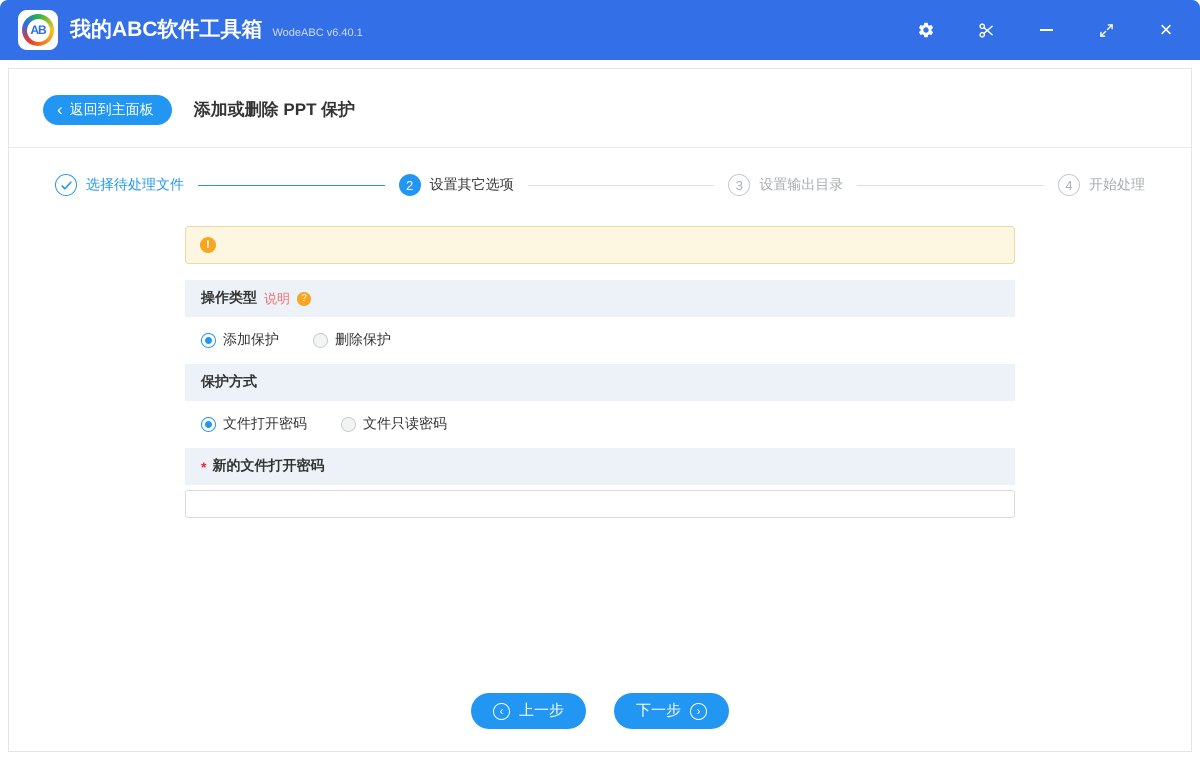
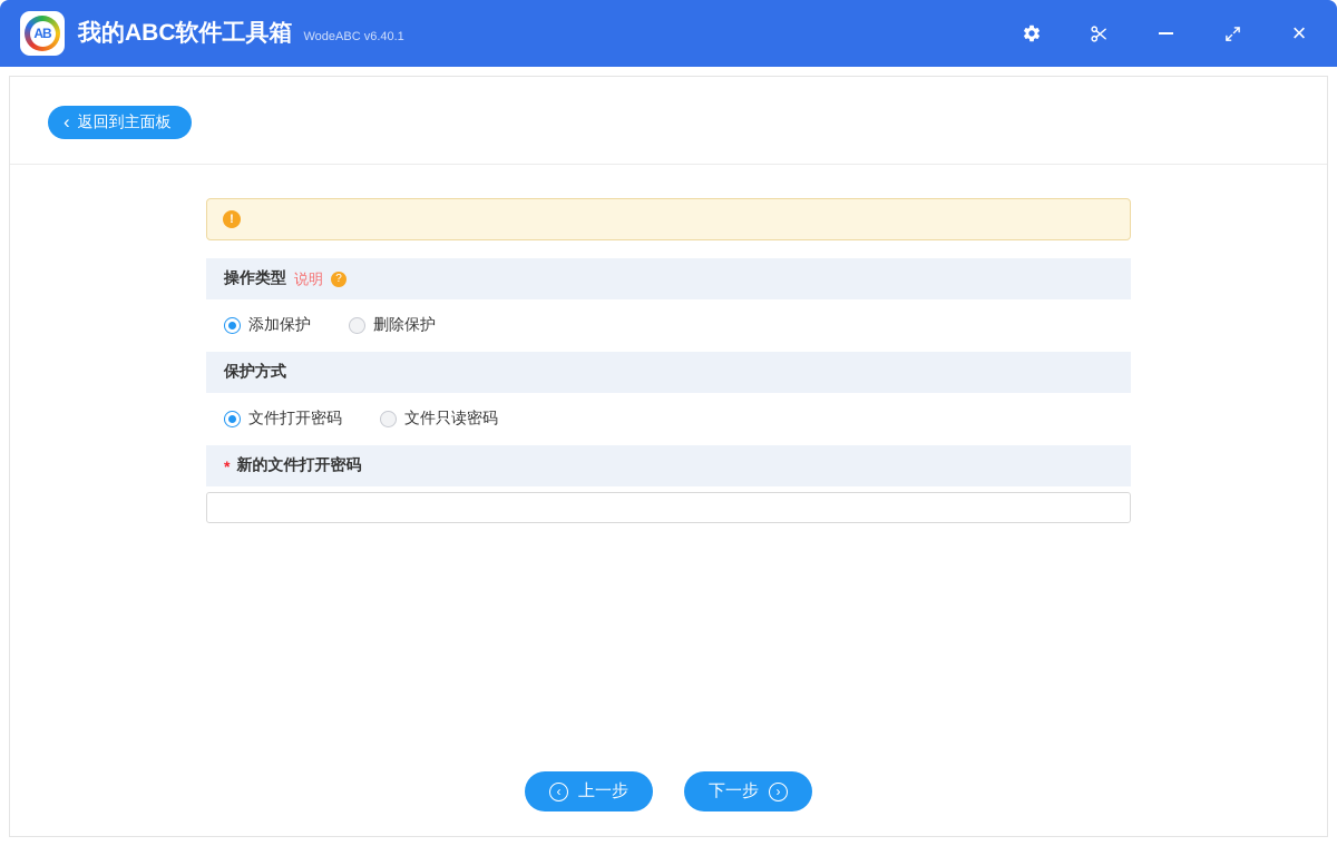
  AB
  我的ABC软件工具箱
  WodeABC v6.40.1
  ×
  ‹
  返回到主面板
- 添加或删除 PPT 保护
- 选择待处理文件
- 2
- 设置其它选项
- 3
- 设置输出目录
- 4
- 开始处理
  !
  操作类型
  说明
  ?
  添加保护
  删除保护
  保护方式
  文件打开密码
  文件只读密码
  *
  新的文件打开密码
  ‹
  上一步
  下一步
  ›
